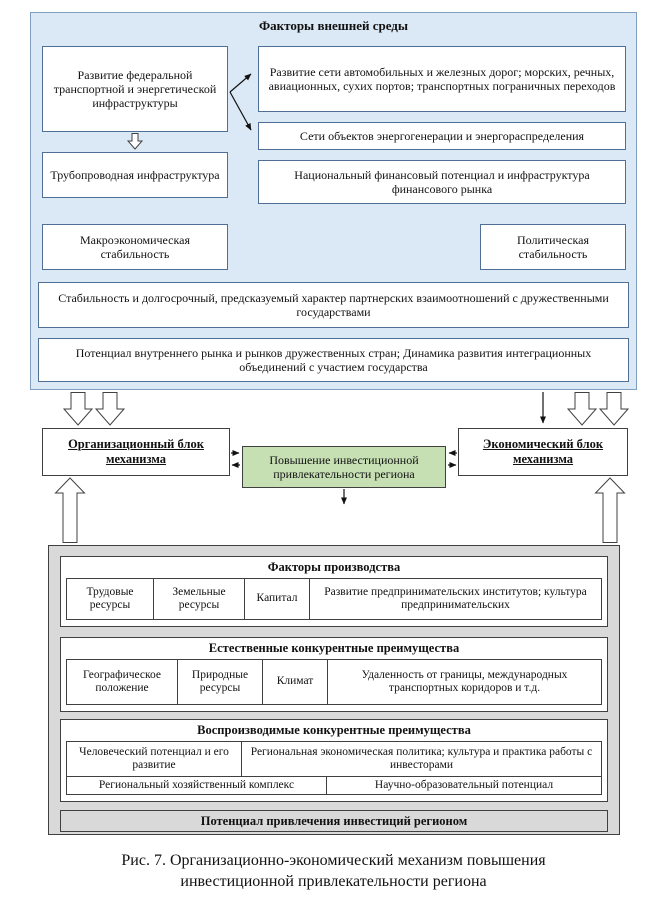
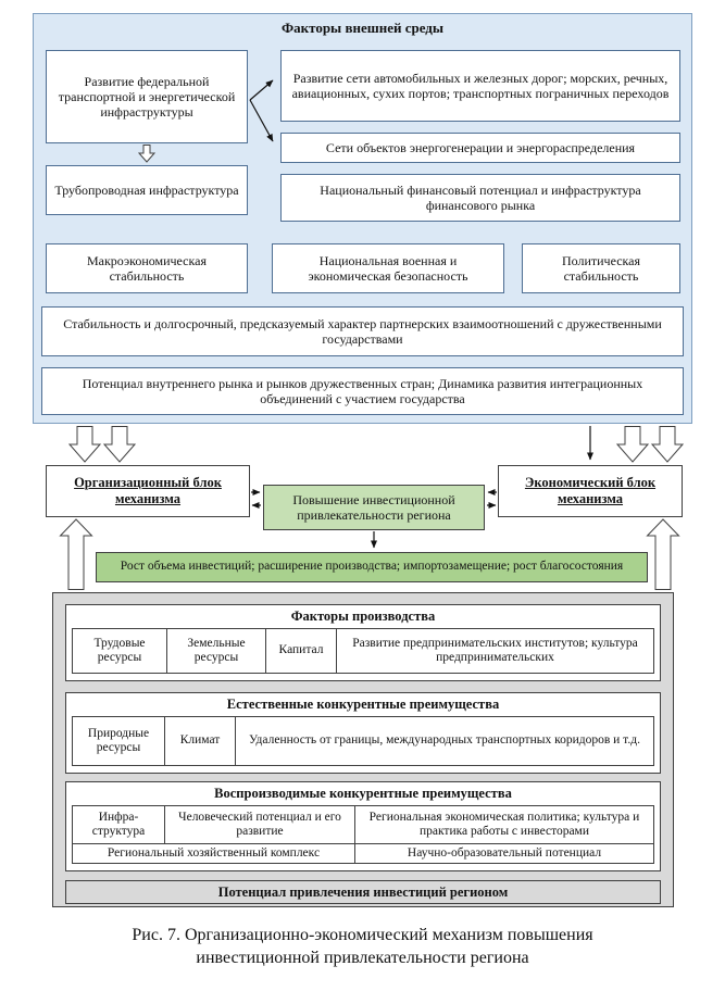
  Факторы внешней среды
  Развитие федеральной транспортной и энергетической инфраструктуры
  Трубопроводная инфраструктура
  Развитие сети автомобильных и железных дорог; морских, речных, авиационных, сухих портов; транспортных пограничных переходов
  Сети объектов энергогенерации и энергораспределения
  Национальный финансовый потенциал и инфраструктура финансового рынка
  Макроэкономическая стабильность
+ Национальная военная и экономическая безопасность
  Политическая стабильность
  Стабильность и долгосрочный, предсказуемый характер партнерских взаимоотношений с дружественными государствами
  Потенциал внутреннего рынка и рынков дружественных стран; Динамика развития интеграционных объединений с участием государства
  Организационный блок механизма
  Экономический блок механизма
  Повышение инвестиционной привлекательности региона
+ Рост объема инвестиций; расширение производства; импортозамещение; рост благосостояния
  Факторы производства
  Трудовые ресурсы
  Земельные ресурсы
  Капитал
  Развитие предпринимательских институтов; культура предпринимательских
  Естественные конкурентные преимущества
- Географическое положение
  Природные ресурсы
  Климат
  Удаленность от границы, международных транспортных коридоров и т.д.
  Воспроизводимые конкурентные преимущества
+ Инфра- структура
  Человеческий потенциал и его развитие
  Региональная экономическая политика; культура и практика работы с инвесторами
  Региональный хозяйственный комплекс
  Научно-образовательный потенциал
  Потенциал привлечения инвестиций регионом
  Рис. 7. Организационно-экономический механизм повышения инвестиционной привлекательности региона
